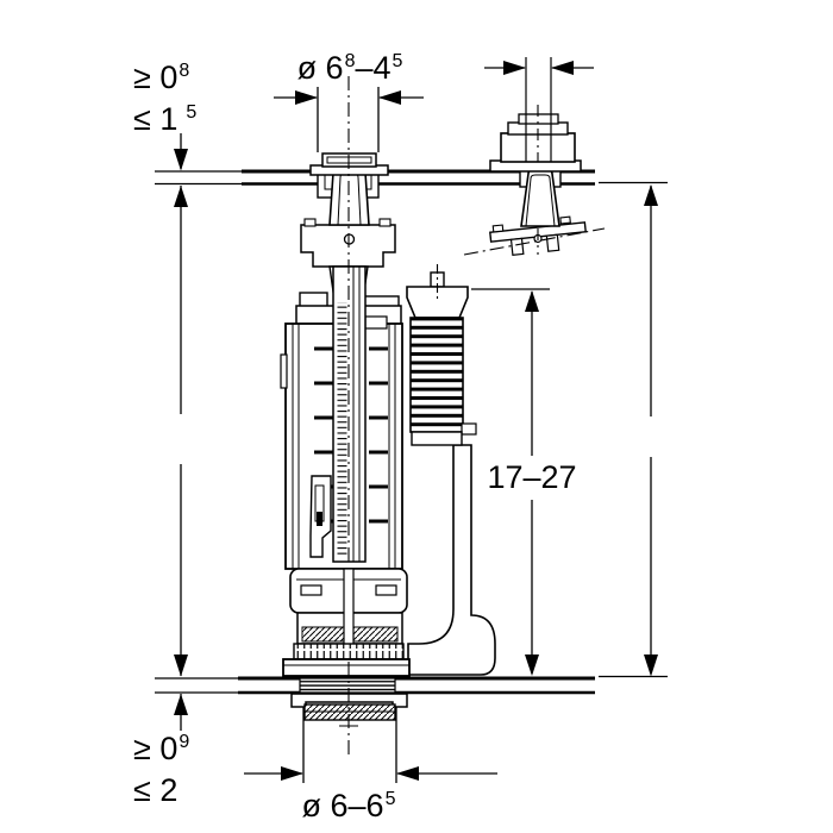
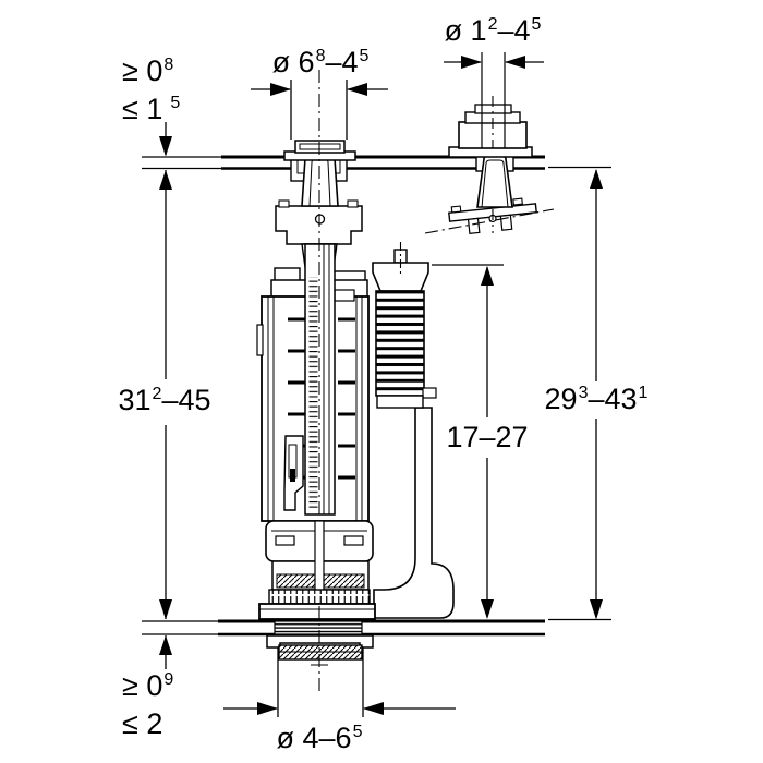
  ≥ 08
  ≤ 1 5
  ø 68–45
+ ø 12–45
+ 312–45
  17–27
+ 293–431
  ≥ 09
  ≤ 2
- ø 6–65
+ ø 4–65
